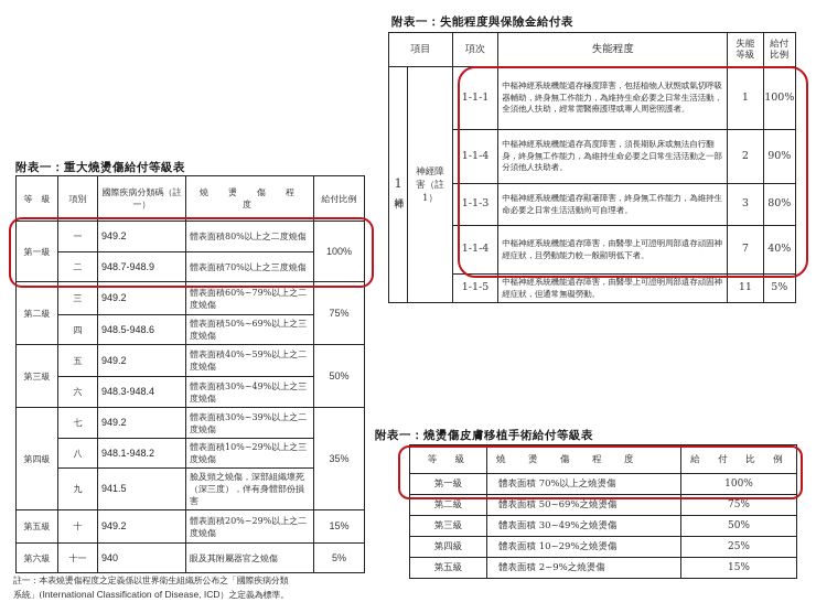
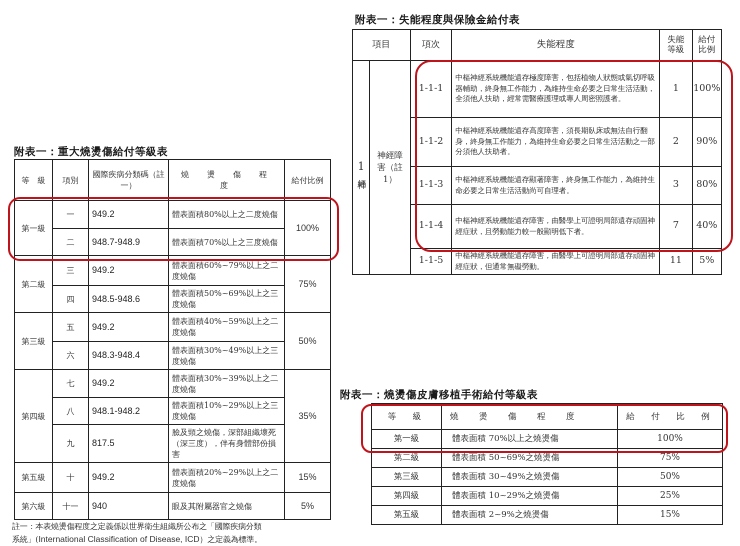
  附表一：重大燒燙傷給付等級表
  等 級	項別	國際疾病分類碼（註一）	燒 燙 傷 程 度	給付比例
  第一級	一	949.2	體表面積80%以上之二度燒傷	100%
  二	948.7-948.9	體表面積70%以上之三度燒傷
  第二級	三	949.2	體表面積60%~79%以上之二度燒傷	75%
  四	948.5-948.6	體表面積50%~69%以上之三度燒傷
  第三級	五	949.2	體表面積40%~59%以上之二度燒傷	50%
  六	948.3-948.4	體表面積30%~49%以上之三度燒傷
  第四級	七	949.2	體表面積30%~39%以上之二度燒傷	35%
  八	948.1-948.2	體表面積10%~29%以上之三度燒傷
- 九	941.5	臉及頸之燒傷，深部組織壞死（深三度），伴有身體部份損害
+ 九	817.5	臉及頸之燒傷，深部組織壞死（深三度），伴有身體部份損害
  第五級	十	949.2	體表面積20%~29%以上之二度燒傷	15%
  第六級	十一	940	眼及其附屬器官之燒傷	5%
  註一：本表燒燙傷程度之定義係以世界衛生組織所公布之「國際疾病分類
  系統」(International Classification of Disease, ICD）之定義為標準。
  附表一：失能程度與保險金給付表
  項目	項次	失能程度	失能 等級	給付 比例
  1	神經障害（註1）	1-1-1	中樞神經系統機能遺存極度障害，包括植物人狀態或氣切呼吸器輔助，終身無工作能力，為維持生命必要之日常生活活動，全須他人扶助，經常需醫療護理或專人周密照護者。	1	100%
- 1-1-4	中樞神經系統機能遺存高度障害，須長期臥床或無法自行翻身，終身無工作能力，為維持生命必要之日常生活活動之一部分須他人扶助者。	2	90%
+ 1-1-2	中樞神經系統機能遺存高度障害，須長期臥床或無法自行翻身，終身無工作能力，為維持生命必要之日常生活活動之一部分須他人扶助者。	2	90%
  1-1-3	中樞神經系統機能遺存顯著障害，終身無工作能力，為維持生命必要之日常生活活動尚可自理者。	3	80%
  1-1-4	中樞神經系統機能遺存障害，由醫學上可證明局部遺存頑固神經症狀，且勞動能力較一般顯明低下者。	7	40%
  1-1-5	中樞神經系統機能遺存障害，由醫學上可證明局部遺存頑固神經症狀，但通常無礙勞動。	11	5%
  附表一：燒燙傷皮膚移植手術給付等級表
  等 級	燒 燙 傷 程 度	給 付 比 例
  第一級	體表面積 70%以上之燒燙傷	100%
  第二級	體表面積 50~69%之燒燙傷	75%
  第三級	體表面積 30~49%之燒燙傷	50%
  第四級	體表面積 10~29%之燒燙傷	25%
  第五級	體表面積 2~9%之燒燙傷	15%
